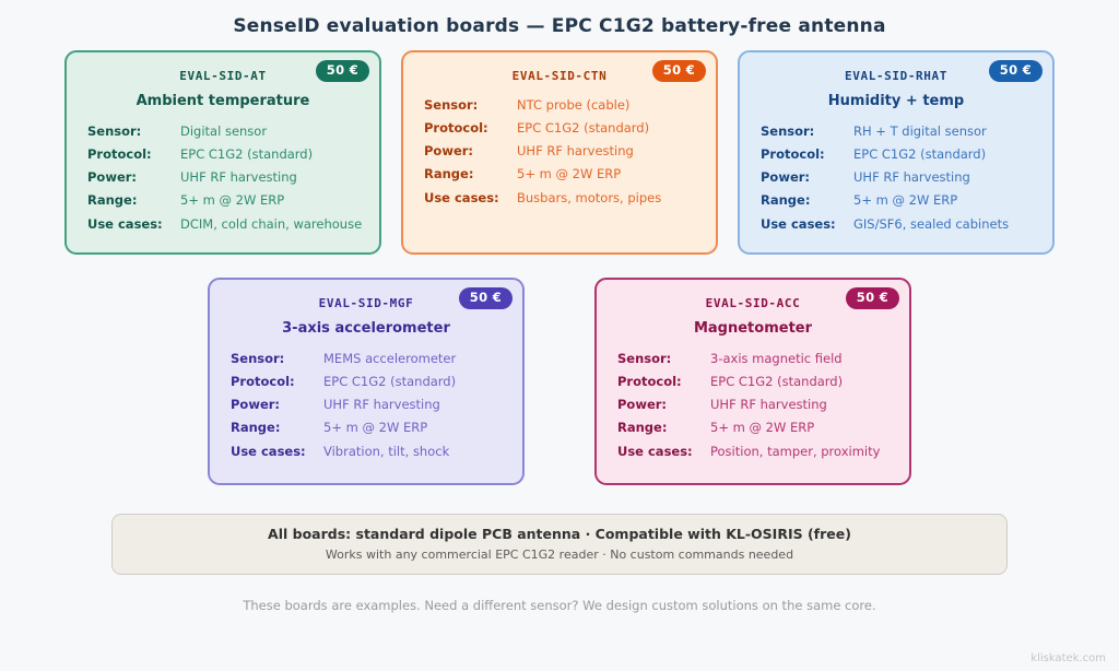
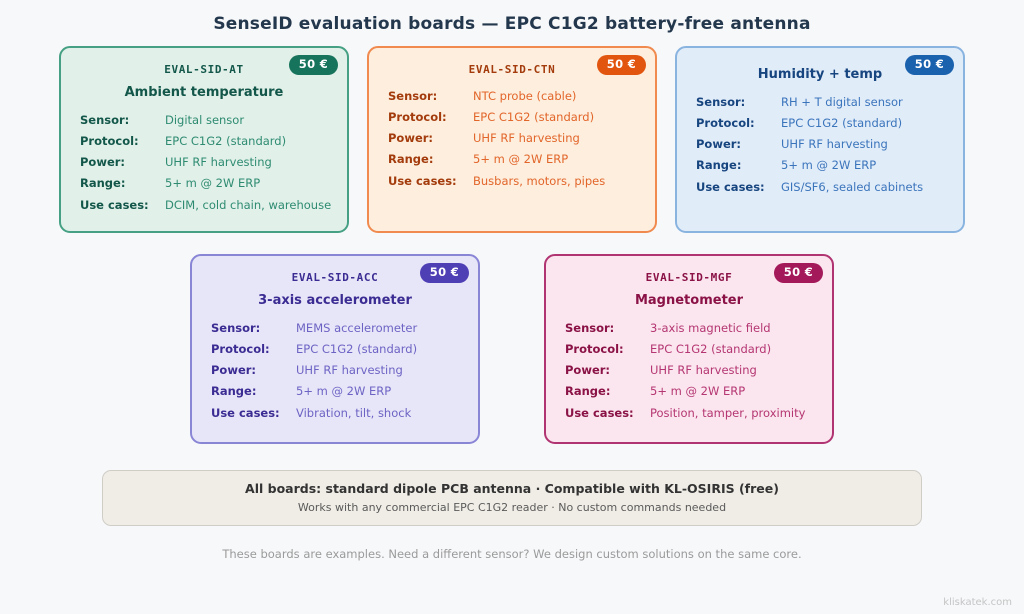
  SenseID evaluation boards — EPC C1G2 battery-free antenna
  50 €
  EVAL-SID-AT
  Ambient temperature
  Sensor:
  Digital sensor
  Protocol:
  EPC C1G2 (standard)
  Power:
  UHF RF harvesting
  Range:
  5+ m @ 2W ERP
  Use cases:
  DCIM, cold chain, warehouse
  50 €
  EVAL-SID-CTN
  Sensor:
  NTC probe (cable)
  Protocol:
  EPC C1G2 (standard)
  Power:
  UHF RF harvesting
  Range:
  5+ m @ 2W ERP
  Use cases:
  Busbars, motors, pipes
  50 €
- EVAL-SID-RHAT
  Humidity + temp
  Sensor:
  RH + T digital sensor
  Protocol:
  EPC C1G2 (standard)
  Power:
  UHF RF harvesting
  Range:
  5+ m @ 2W ERP
  Use cases:
  GIS/SF6, sealed cabinets
  50 €
- EVAL-SID-MGF
+ EVAL-SID-ACC
  3-axis accelerometer
  Sensor:
  MEMS accelerometer
  Protocol:
  EPC C1G2 (standard)
  Power:
  UHF RF harvesting
  Range:
  5+ m @ 2W ERP
  Use cases:
  Vibration, tilt, shock
  50 €
- EVAL-SID-ACC
+ EVAL-SID-MGF
  Magnetometer
  Sensor:
  3-axis magnetic field
  Protocol:
  EPC C1G2 (standard)
  Power:
  UHF RF harvesting
  Range:
  5+ m @ 2W ERP
  Use cases:
  Position, tamper, proximity
  All boards: standard dipole PCB antenna · Compatible with KL-OSIRIS (free)
  Works with any commercial EPC C1G2 reader · No custom commands needed
  These boards are examples. Need a different sensor? We design custom solutions on the same core.
  kliskatek.com
